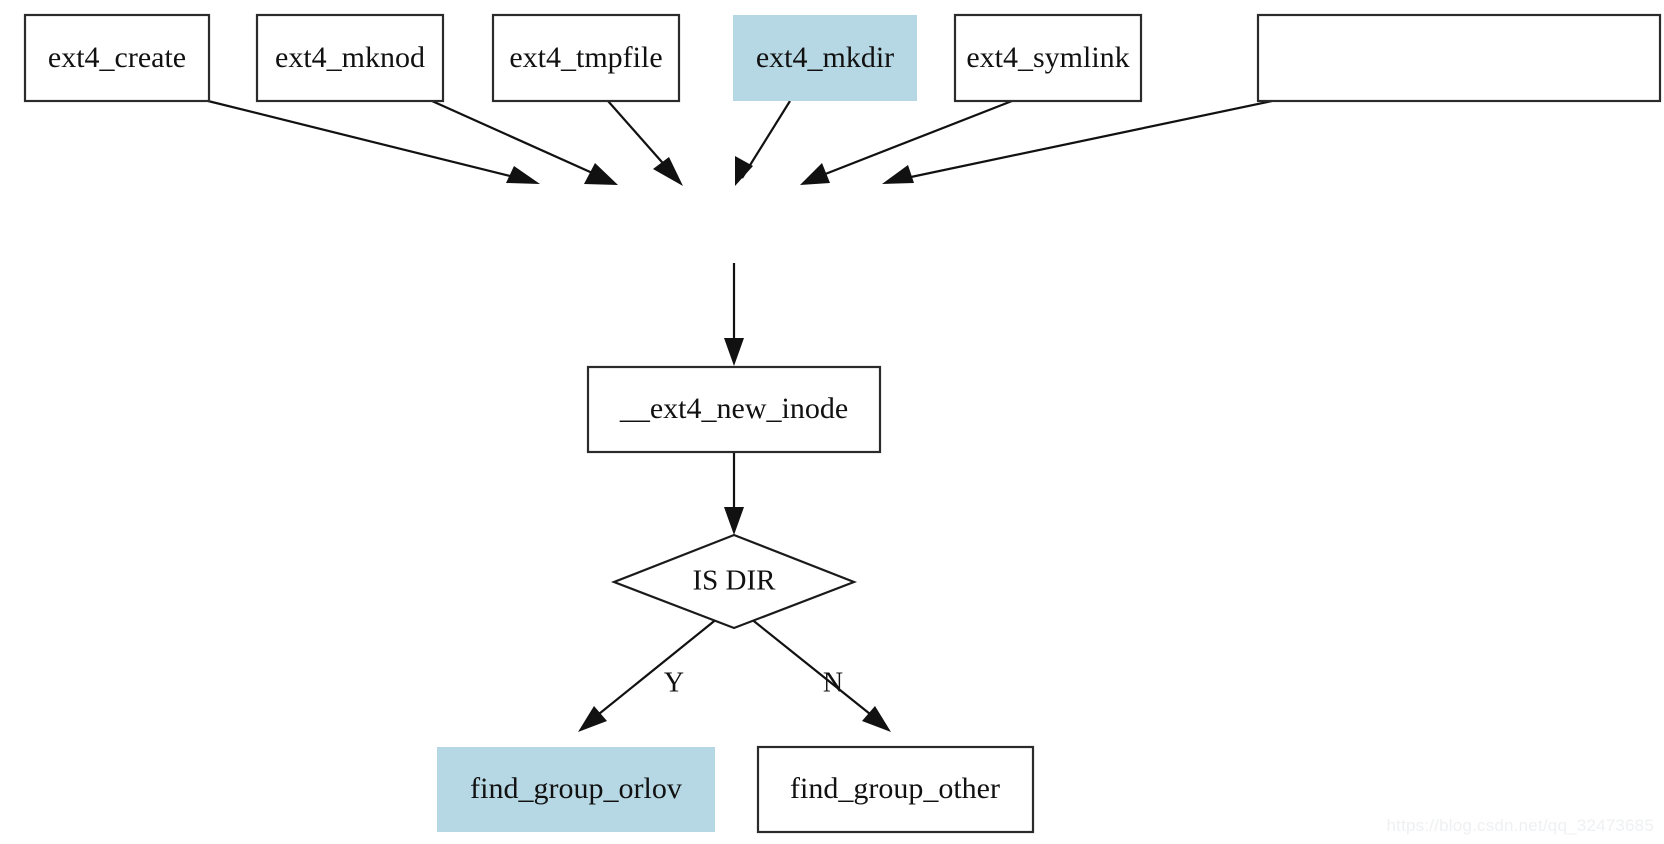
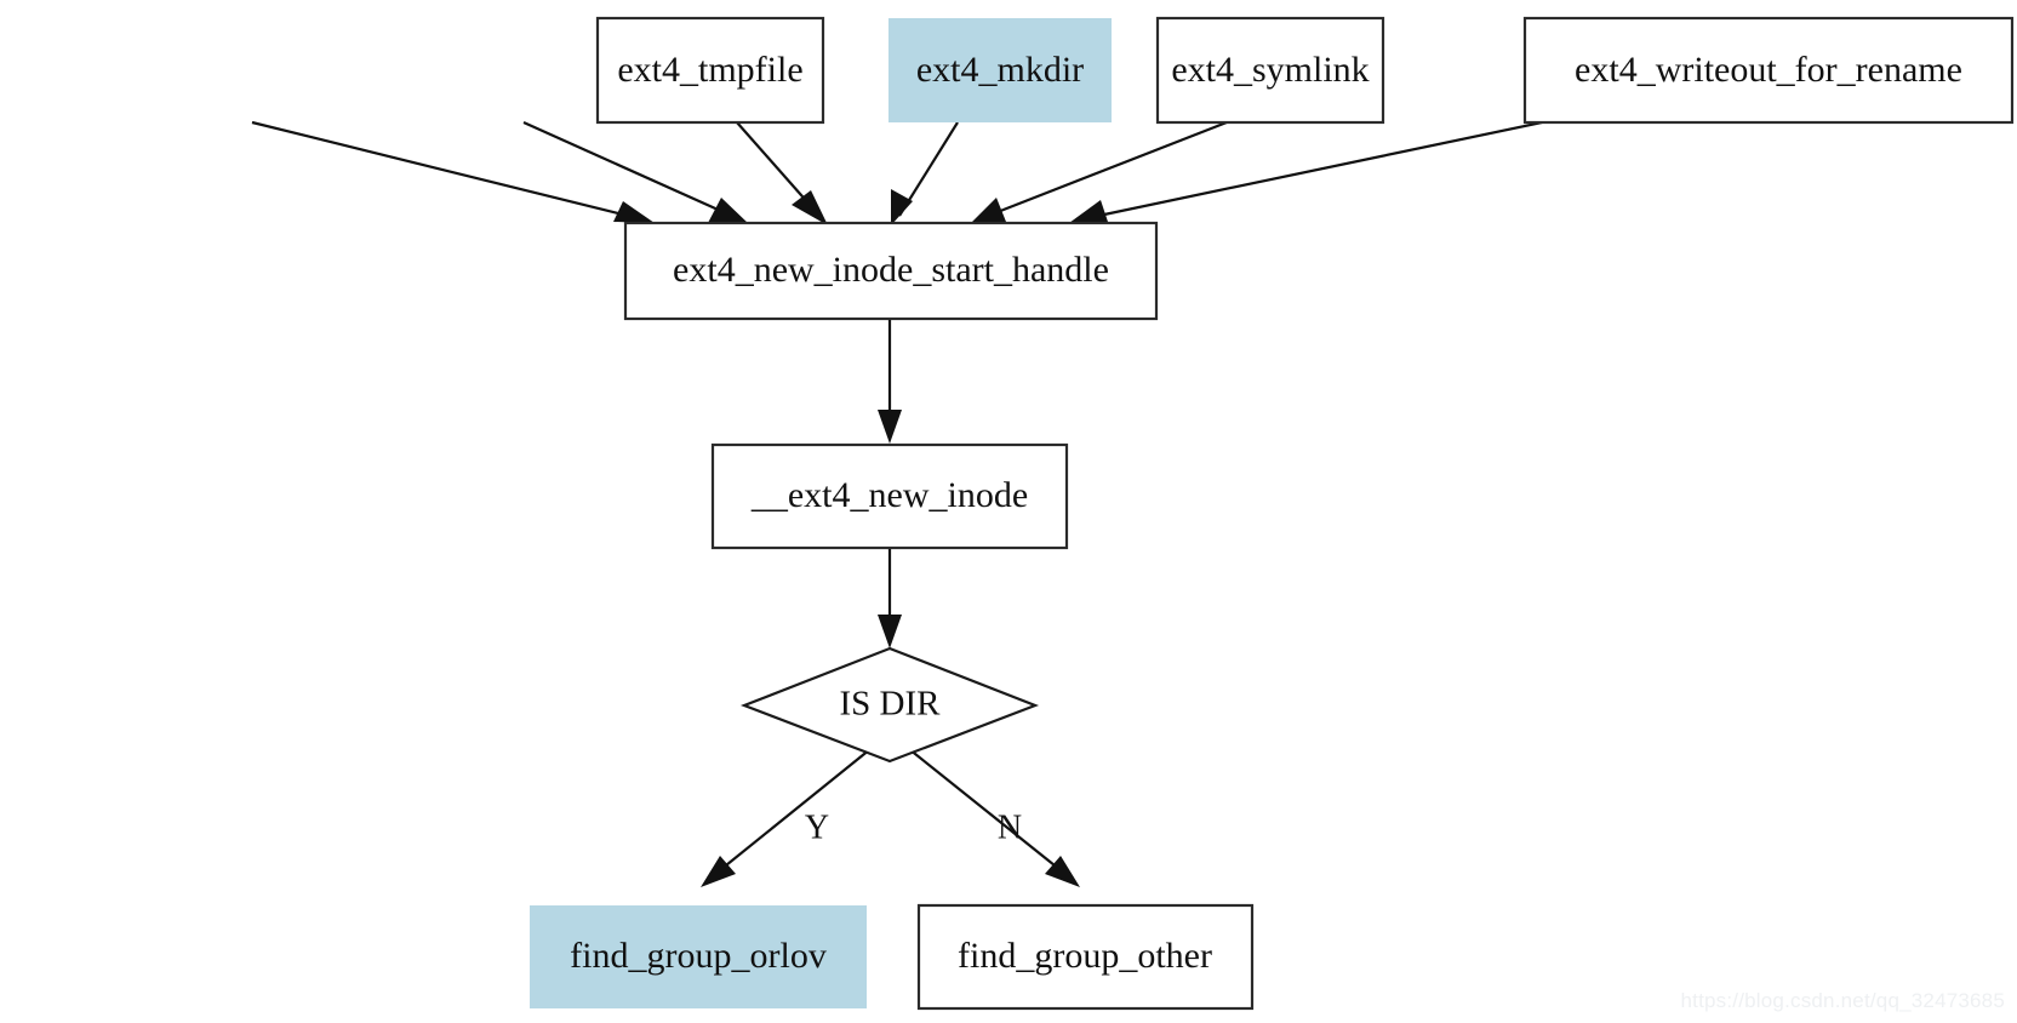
- ext4_create
- ext4_mknod
  ext4_tmpfile
  ext4_mkdir
  ext4_symlink
+ ext4_writeout_for_rename
+ ext4_new_inode_start_handle
  __ext4_new_inode
  IS DIR
  Y
  N
  find_group_orlov
  find_group_other
